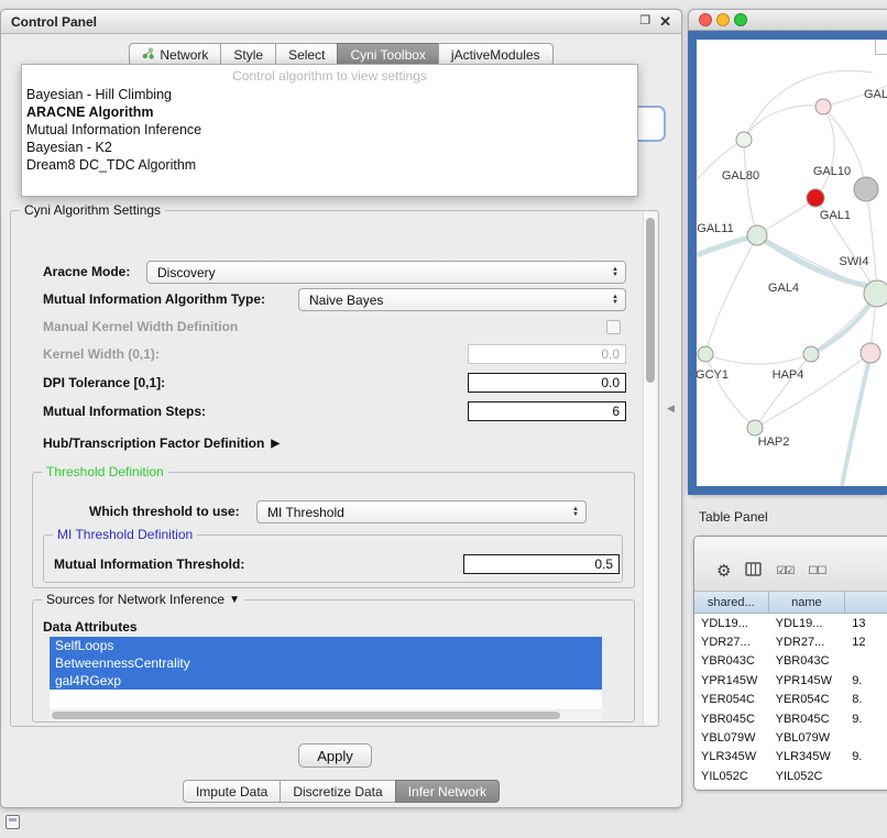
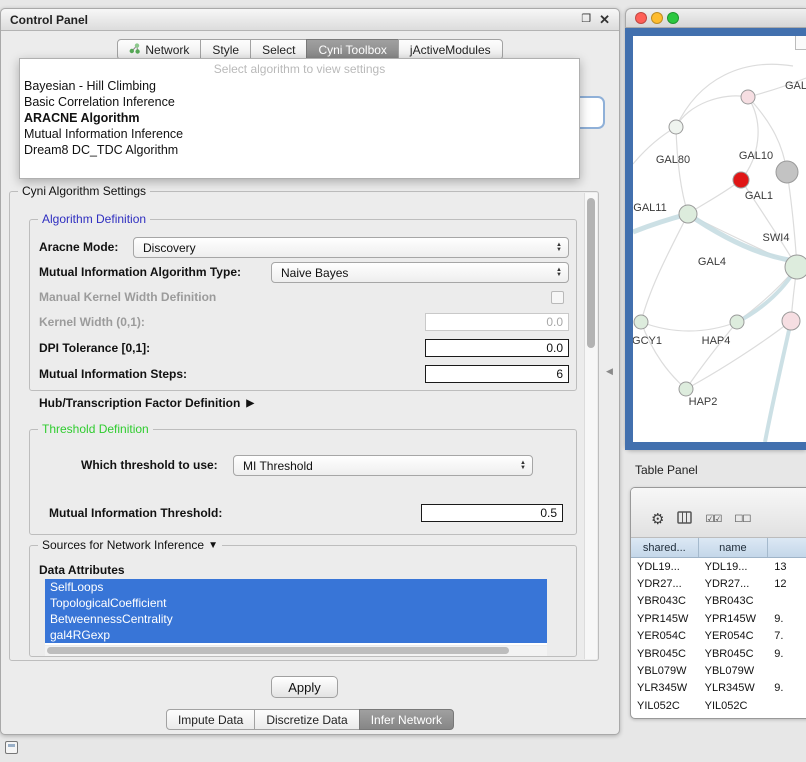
  Control Panel
  ❐
  ✕
  Network
  Style
  Select
  Cyni Toolbox
  jActiveModules
- Control algorithm to view settings
+ Select algorithm to view settings
  Bayesian - Hill Climbing
+ Basic Correlation Inference
  ARACNE Algorithm
  Mutual Information Inference
- Bayesian - K2
  Dream8 DC_TDC Algorithm
  Cyni Algorithm Settings
+ Algorithm Definition
  Aracne Mode:
  Discovery
  Mutual Information Algorithm Type:
  Naive Bayes
  Manual Kernel Width Definition
  Kernel Width (0,1):
  0.0
  DPI Tolerance [0,1]:
  0.0
  Mutual Information Steps:
  6
  Hub/Transcription Factor Definition
  ▶
  Threshold Definition
  Which threshold to use:
  MI Threshold
- MI Threshold Definition
  Mutual Information Threshold:
  0.5
  Sources for Network Inference
  ▼
  Data Attributes
  SelfLoops
+ TopologicalCoefficient
  BetweennessCentrality
  gal4RGexp
  Apply
  Impute Data
  Discretize Data
  Infer Network
  ◀
  GAL
  GAL80
  GAL10
  GAL1
  GAL11
  SWI4
  GAL4
  GCY1
  HAP4
  HAP2
  Table Panel
  ⚙
  ☑☑
  ☐☐
  shared...
  name
  YDL19...
  YDL19...
  13
  YDR27...
  YDR27...
  12
  YBR043C
  YBR043C
  YPR145W
  YPR145W
  9.
  YER054C
  YER054C
- 8.
+ 7.
  YBR045C
  YBR045C
  9.
  YBL079W
  YBL079W
  YLR345W
  YLR345W
  9.
  YIL052C
  YIL052C
